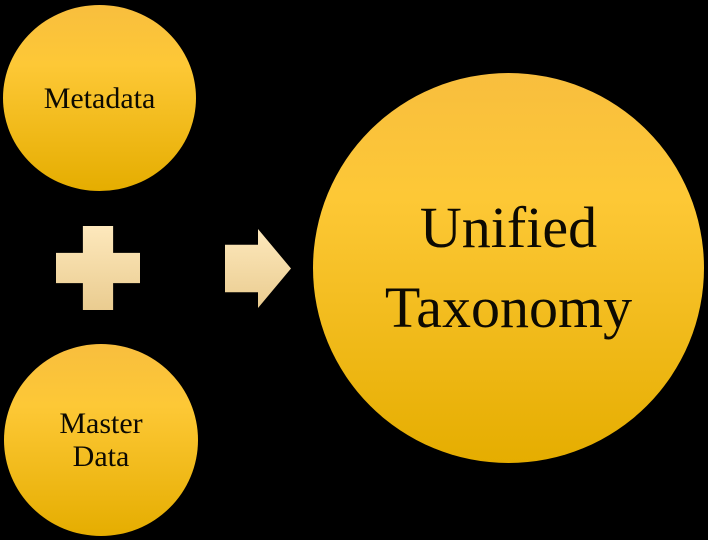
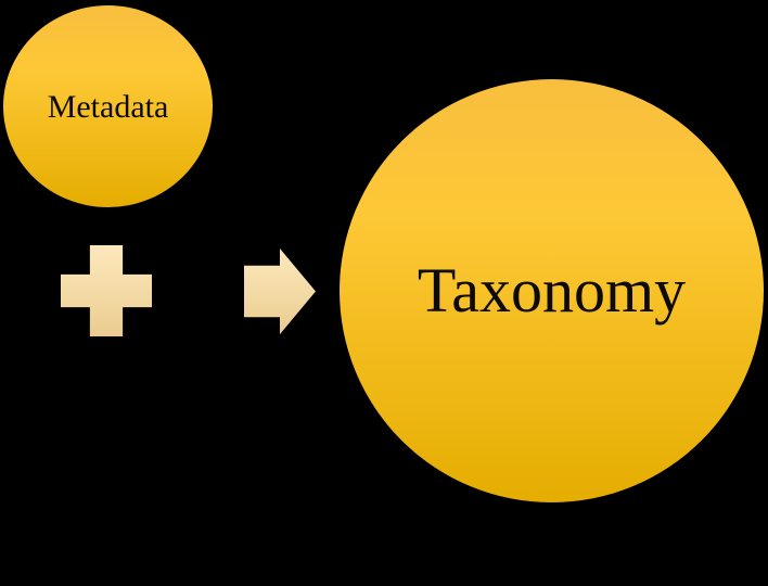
  Metadata
- Master
- Data
- Unified
  Taxonomy
